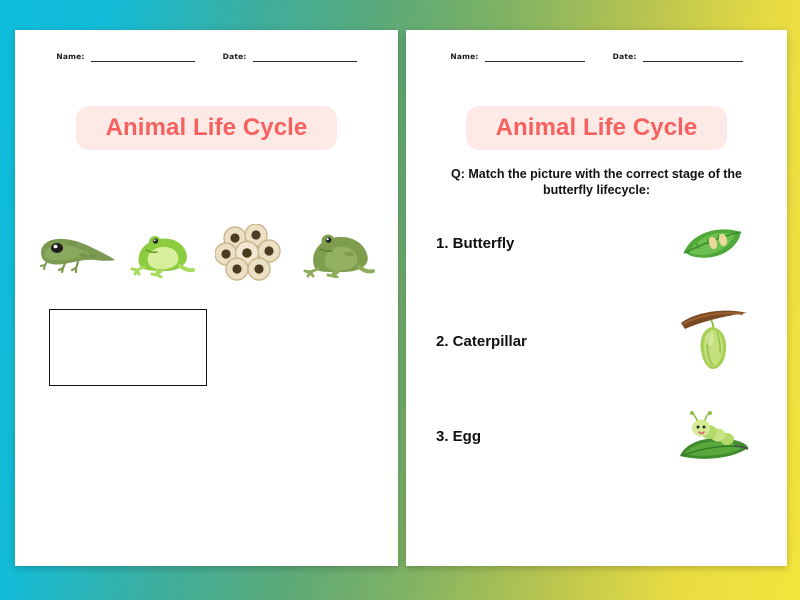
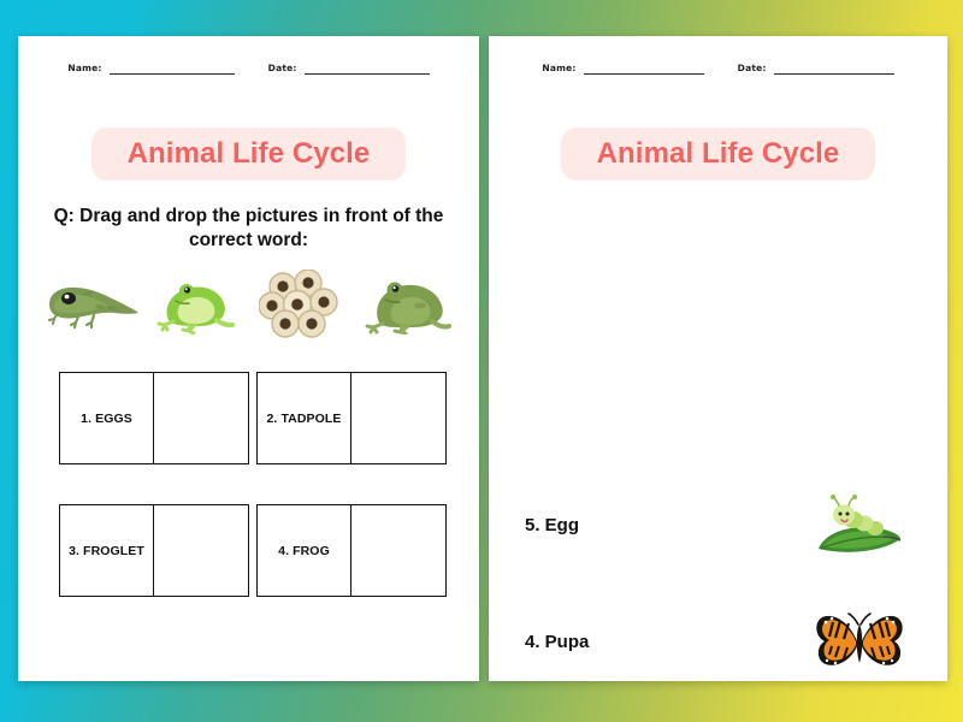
  Name:
  Date:
  Animal Life Cycle
+ Q: Drag and drop the pictures in front of the correct word:
+ 1. EGGS
+ 2. TADPOLE
+ 3. FROGLET
+ 4. FROG
  Name:
  Date:
  Animal Life Cycle
- Q: Match the picture with the correct stage of the butterfly lifecycle:
- 1. Butterfly
- 2. Caterpillar
- 3. Egg
+ 5. Egg
+ 4. Pupa
